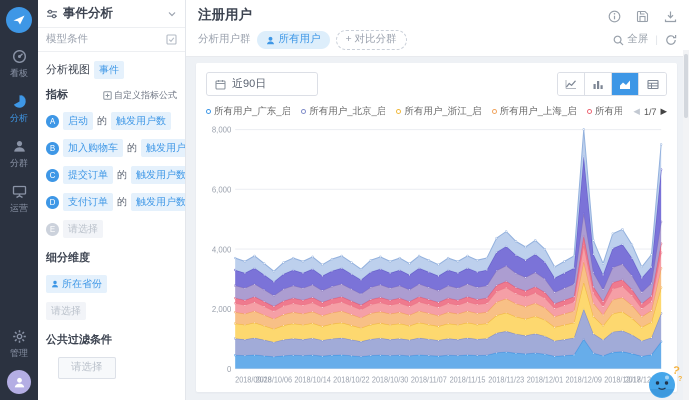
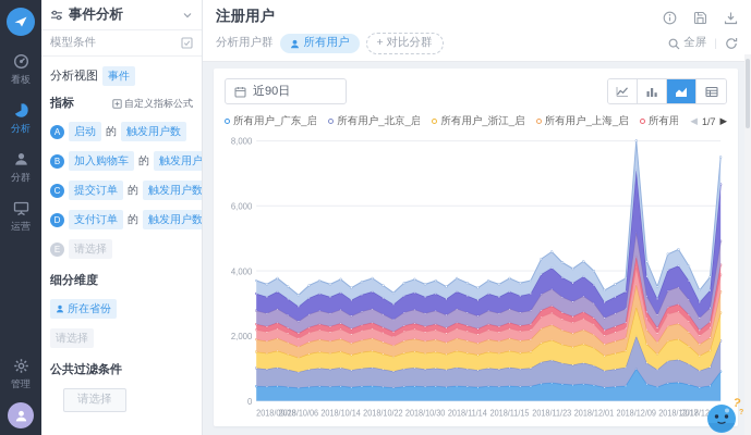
  看板
  分析
  分群
  运营
  管理
  事件分析
  模型条件
  分析视图
  事件
  指标
  自定义指标公式
  A
  启动
  的
  触发用户数
  B
  加入购物车
  的
  触发用户
  C
  提交订单
  的
  触发用户数
  D
  支付订单
  的
  触发用户数
  E
  请选择
  细分维度
  所在省份
  请选择
  公共过滤条件
  请选择
  注册用户
  分析用户群
  所有用户
  + 对比分群
  全屏
  |
  近90日
  ◀
  1/7
  ▶
  0
  2,000
  4,000
  6,000
  8,000
  2018/09/28
  2018/10/06
  2018/10/14
  2018/10/22
  2018/10/30
- 2018/11/07
+ 2018/11/14
  2018/11/15
  2018/11/23
  2018/12/01
  2018/12/09
  2018/12/17
  2018/12
